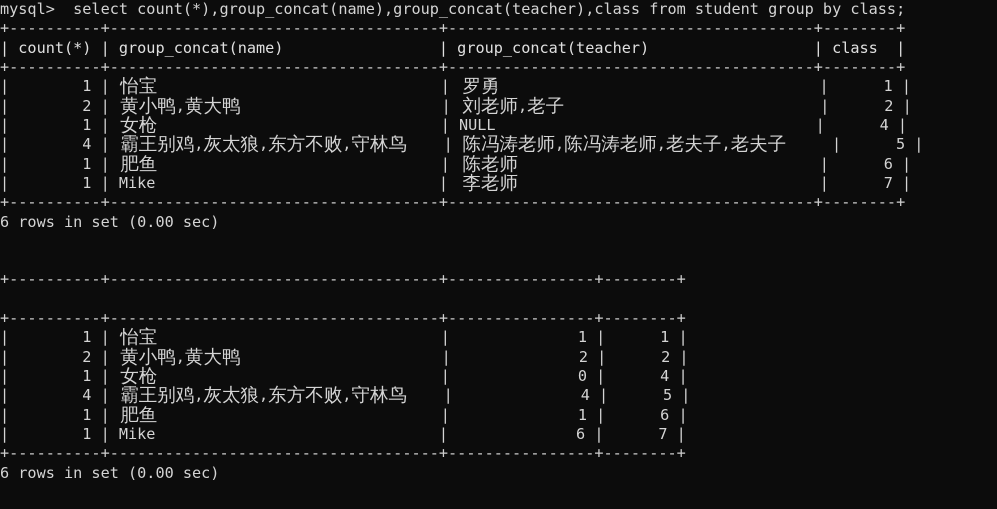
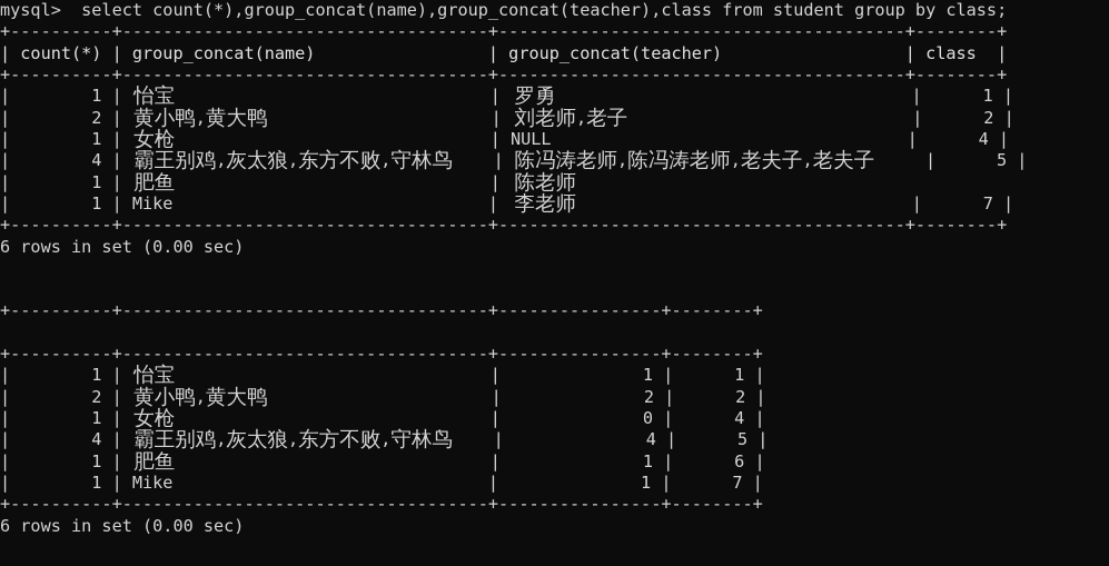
  mysql> select count(*),group_concat(name),group_concat(teacher),class from student group by class;
  +----------+------------------------------------+----------------------------------------+--------+
  | count(*) | group_concat(name) | group_concat(teacher) | class |
  +----------+------------------------------------+----------------------------------------+--------+
  | 1 |
  怡宝
  |
  罗勇
  | 1 |
  | 2 |
  黄小鸭
  ,
  黄大鸭
  |
  刘老师
  ,
  老子
  | 2 |
  | 1 |
  女枪
  | NULL | 4 |
  | 4 |
  霸王别鸡
  ,
  灰太狼
  ,
  东方不败
  ,
  守林鸟
  |
  陈冯涛老师
  ,
  陈冯涛老师
  ,
  老夫子
  ,
  老夫子
  | 5 |
  | 1 |
  肥鱼
  |
  陈老师
- | 6 |
  | 1 | Mike |
  李老师
  | 7 |
  +----------+------------------------------------+----------------------------------------+--------+
  6 rows in set (0.00 sec)
  +----------+------------------------------------+----------------+--------+
  +----------+------------------------------------+----------------+--------+
  | 1 |
  怡宝
  | 1 | 1 |
  | 2 |
  黄小鸭
  ,
  黄大鸭
  | 2 | 2 |
  | 1 |
  女枪
  | 0 | 4 |
  | 4 |
  霸王别鸡
  ,
  灰太狼
  ,
  东方不败
  ,
  守林鸟
  | 4 | 5 |
  | 1 |
  肥鱼
  | 1 | 6 |
- | 1 | Mike | 6 | 7 |
+ | 1 | Mike | 1 | 7 |
  +----------+------------------------------------+----------------+--------+
  6 rows in set (0.00 sec)
